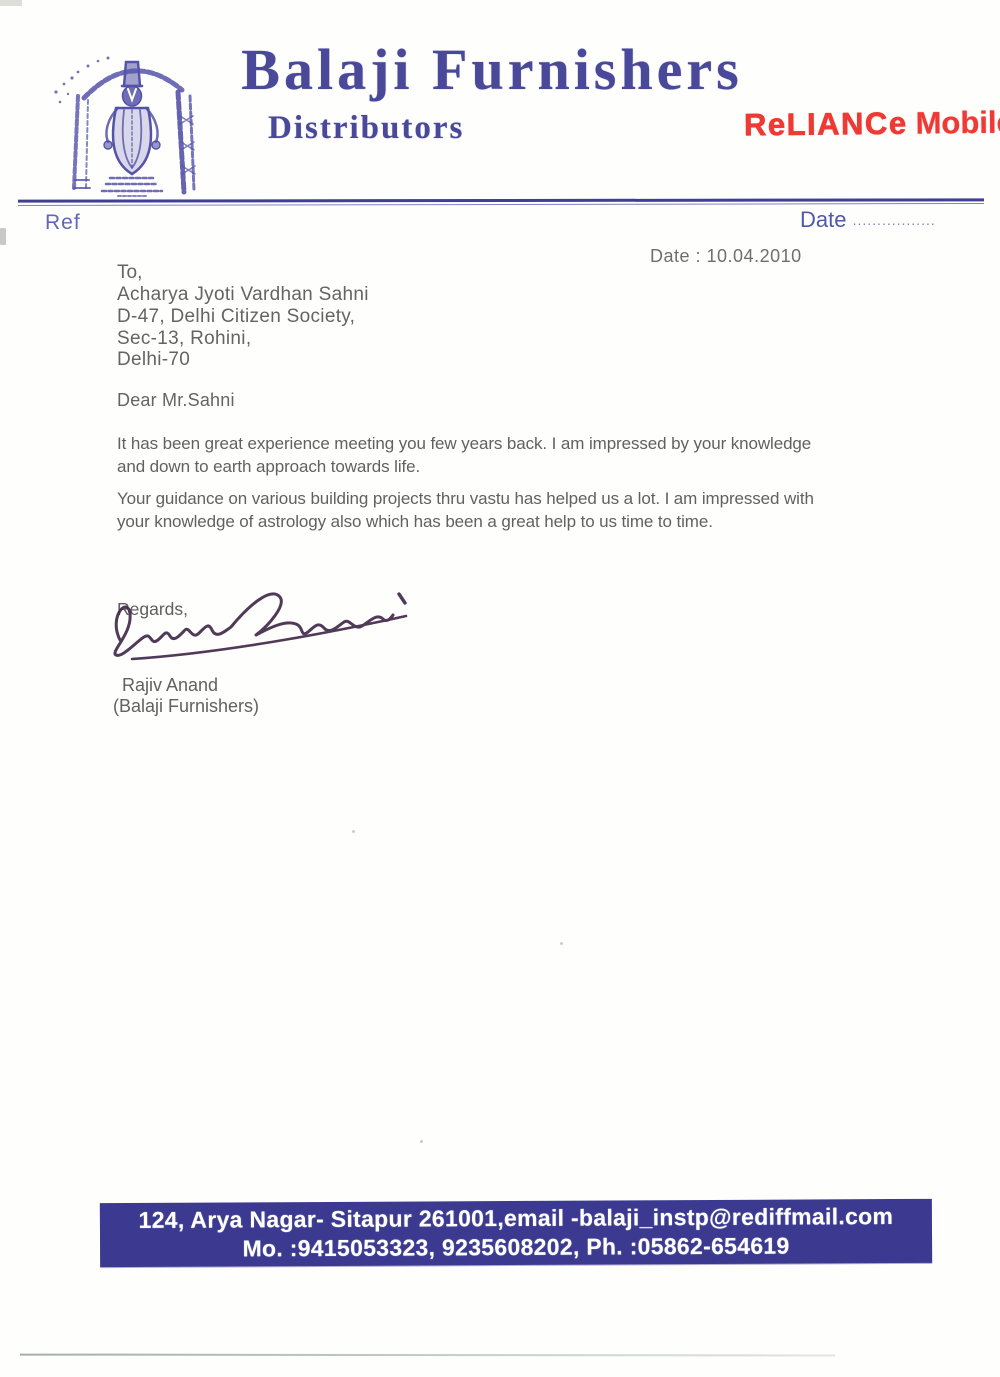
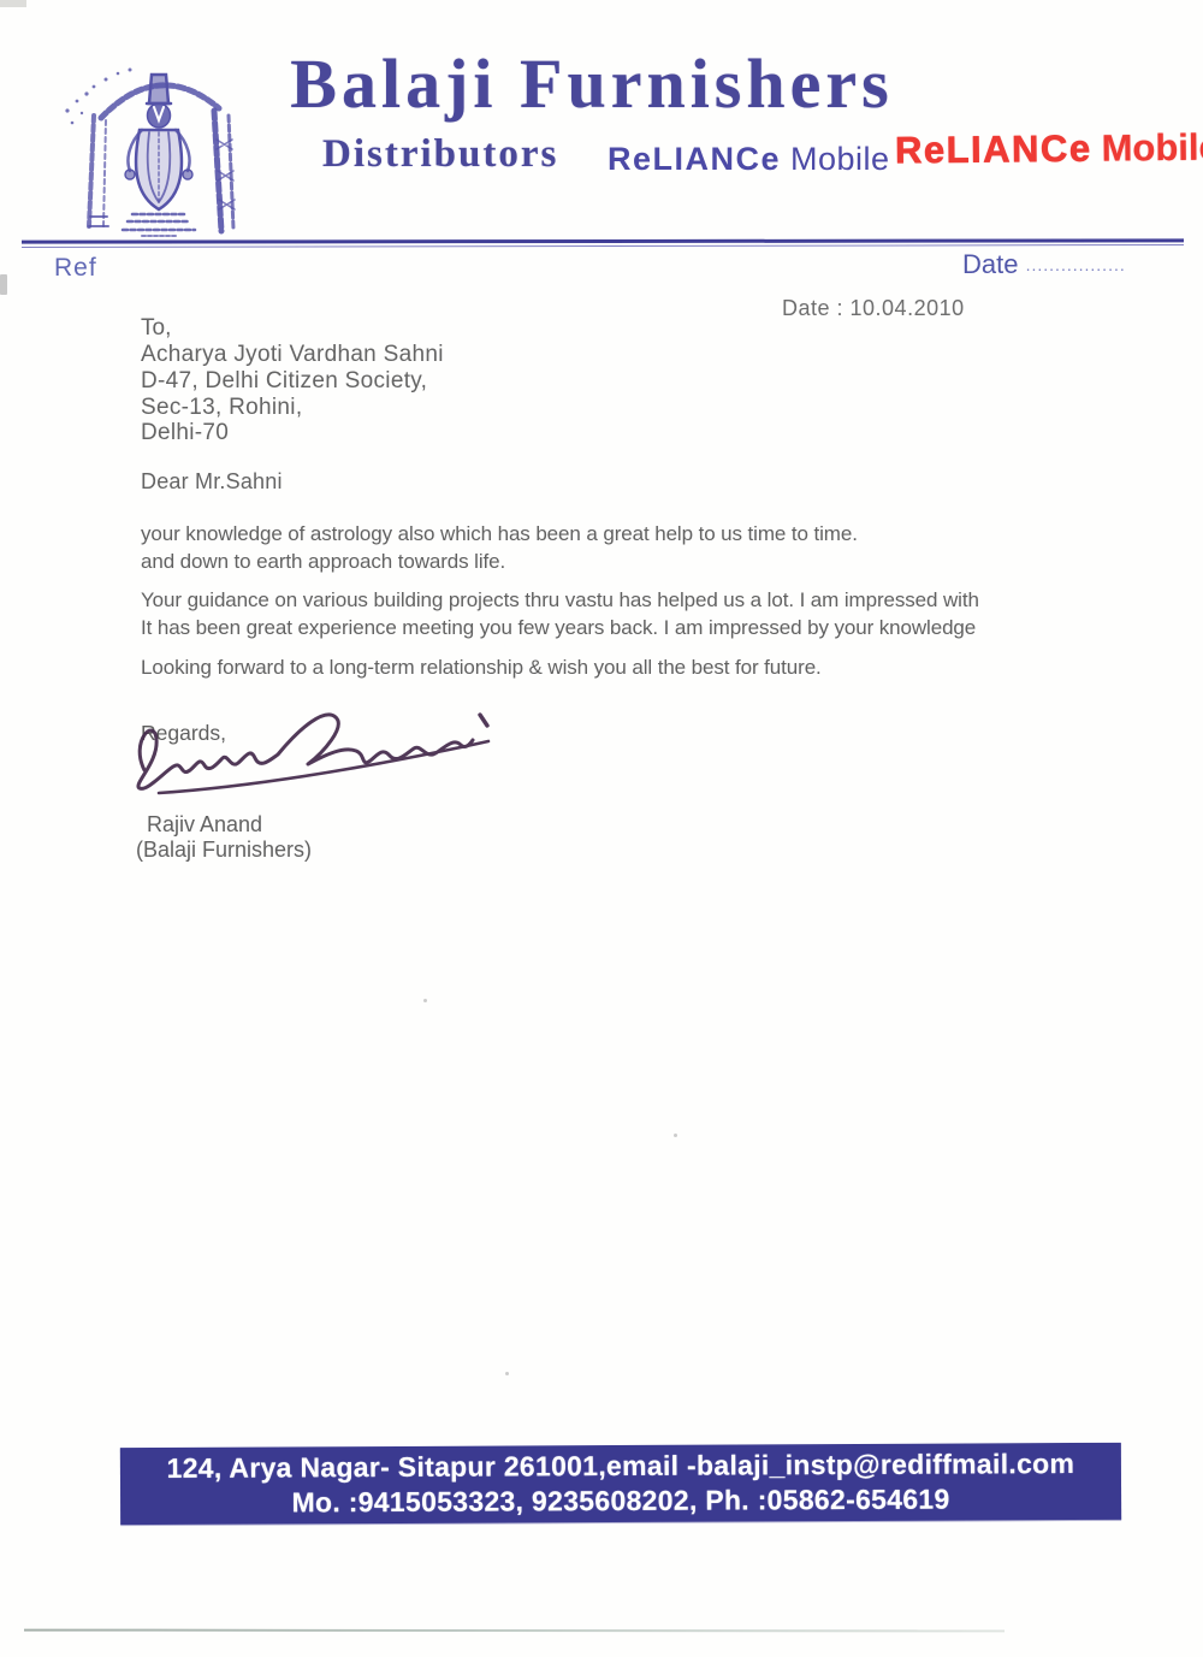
  Balaji Furnishers
  Distributors
+ ReLIANCe Mobile
  ReLIANCe Mobil
  Ref
  Date .................
  Date : 10.04.2010
  To,
  Acharya Jyoti Vardhan Sahni
  D-47, Delhi Citizen Society,
  Sec-13, Rohini,
  Delhi-70
  Dear Mr.Sahni
- It has been great experience meeting you few years back. I am impressed by your knowledge
+ your knowledge of astrology also which has been a great help to us time to time.
  and down to earth approach towards life.
  Your guidance on various building projects thru vastu has helped us a lot. I am impressed with
- your knowledge of astrology also which has been a great help to us time to time.
+ It has been great experience meeting you few years back. I am impressed by your knowledge
+ Looking forward to a long-term relationship & wish you all the best for future.
  egards,
  Rajiv Anand
  (Balaji Furnishers)
  124, Arya Nagar- Sitapur 261001,email -balaji_instp@rediffmail.com
  Mo. :9415053323, 9235608202, Ph. :05862-654619
